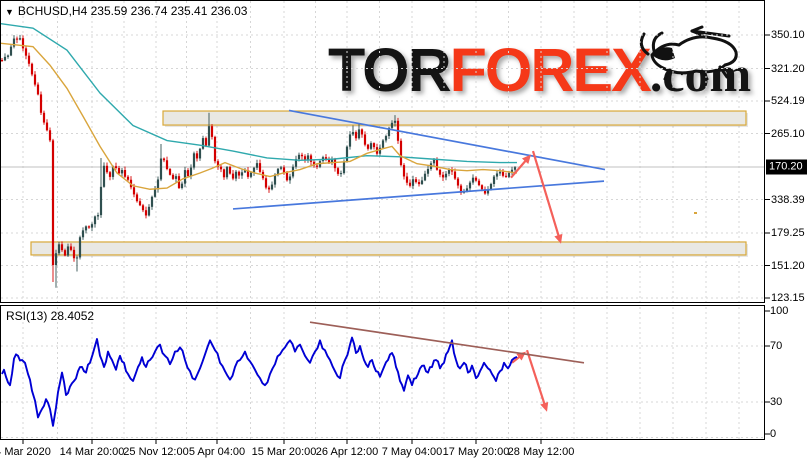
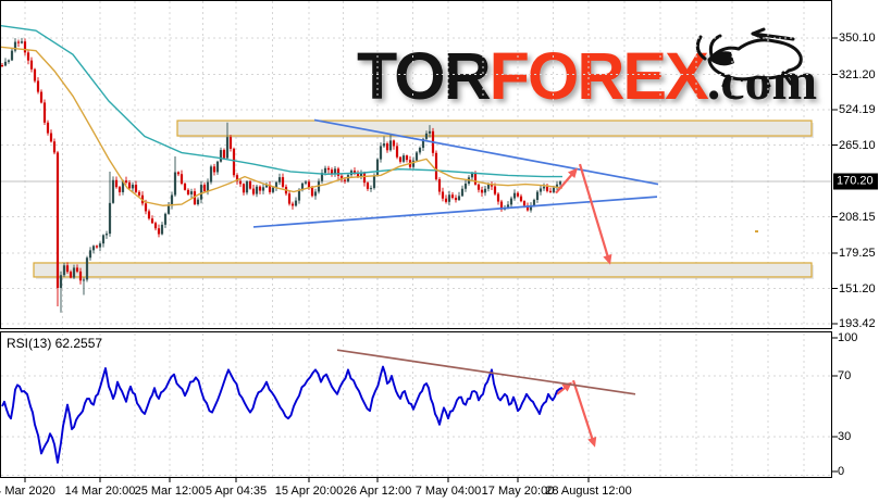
  TORFOREX.com
- ▼ BCHUSD,H4 235.59 236.74 235.41 236.03
- RSI(13) 28.4052
+ RSI(13) 62.2557
  170.20
  350.10
  321.20
  524.19
  265.10
- 338.39
+ 208.15
  179.25
  151.20
- 123.15
+ 193.42
  100
  70
  30
  0
  Mar 2020
  14 Mar 20:00
- 25 Nov 12:00
+ 25 Mar 12:00
- 5 Apr 04:00
+ 5 Apr 04:35
- 15 Mar 20:00
+ 15 Apr 20:00
  26 Apr 12:00
  7 May 04:00
  17 May 20:00
- 28 May 12:00
+ 28 August 12:00
